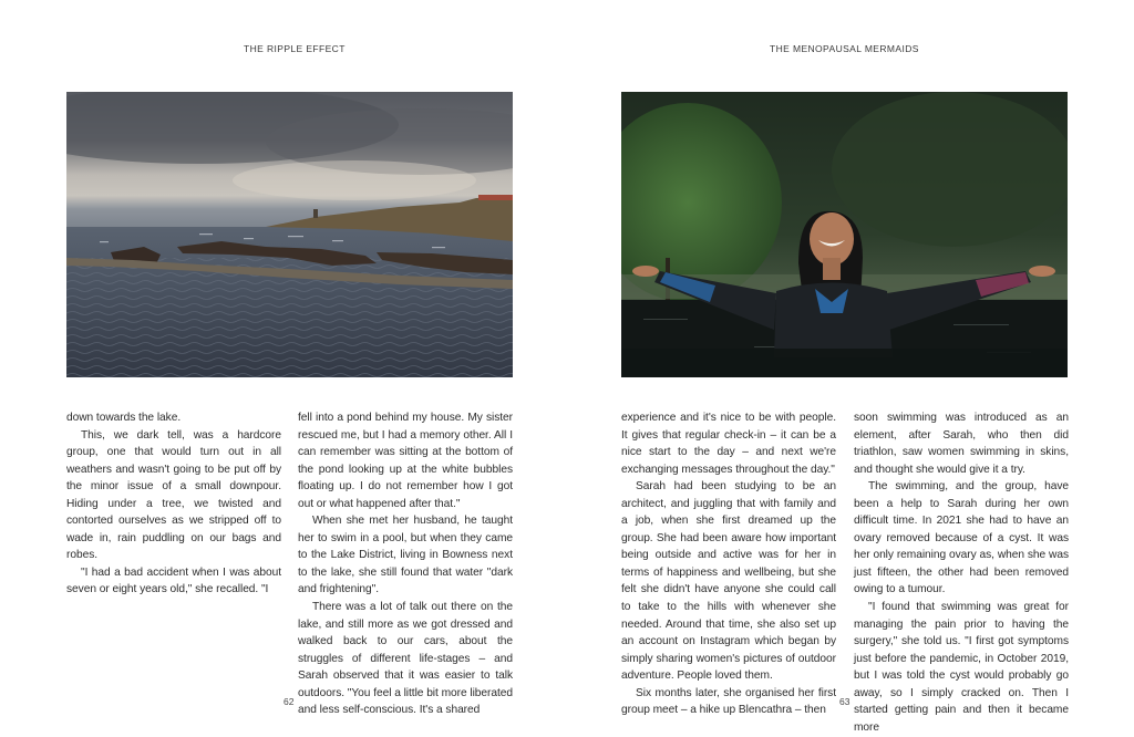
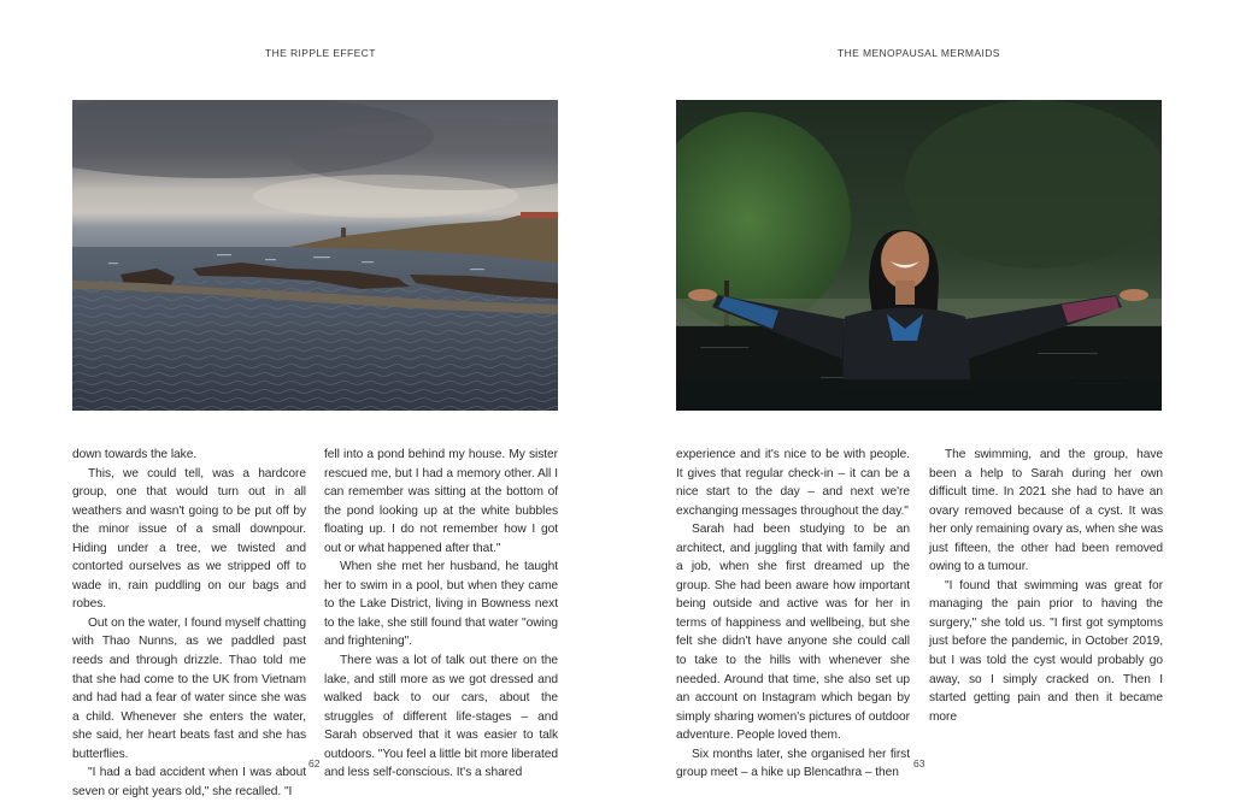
  THE RIPPLE EFFECT
  down towards the lake.
- This, we dark tell, was a hardcore group, one that would turn out in all weathers and wasn't going to be put off by the minor issue of a small downpour. Hiding under a tree, we twisted and contorted ourselves as we stripped off to wade in, rain puddling on our bags and robes.
+ This, we could tell, was a hardcore group, one that would turn out in all weathers and wasn't going to be put off by the minor issue of a small downpour. Hiding under a tree, we twisted and contorted ourselves as we stripped off to wade in, rain puddling on our bags and robes.
+ Out on the water, I found myself chatting with Thao Nunns, as we paddled past reeds and through drizzle. Thao told me that she had come to the UK from Vietnam and had had a fear of water since she was a child. Whenever she enters the water, she said, her heart beats fast and she has butterflies.
  "I had a bad accident when I was about seven or eight years old," she recalled. "I
  fell into a pond behind my house. My sister rescued me, but I had a memory other. All I can remember was sitting at the bottom of the pond looking up at the white bubbles floating up. I do not remember how I got out or what happened after that."
- When she met her husband, he taught her to swim in a pool, but when they came to the Lake District, living in Bowness next to the lake, she still found that water "dark and frightening".
+ When she met her husband, he taught her to swim in a pool, but when they came to the Lake District, living in Bowness next to the lake, she still found that water "owing and frightening".
  There was a lot of talk out there on the lake, and still more as we got dressed and walked back to our cars, about the struggles of different life-stages – and Sarah observed that it was easier to talk outdoors. "You feel a little bit more liberated and less self-conscious. It's a shared
  62
  THE MENOPAUSAL MERMAIDS
  experience and it's nice to be with people. It gives that regular check-in – it can be a nice start to the day – and next we're exchanging messages throughout the day."
  Sarah had been studying to be an architect, and juggling that with family and a job, when she first dreamed up the group. She had been aware how important being outside and active was for her in terms of happiness and wellbeing, but she felt she didn't have anyone she could call to take to the hills with whenever she needed. Around that time, she also set up an account on Instagram which began by simply sharing women's pictures of outdoor adventure. People loved them.
  Six months later, she organised her first group meet – a hike up Blencathra – then
- soon swimming was introduced as an element, after Sarah, who then did triathlon, saw women swimming in skins, and thought she would give it a try.
  The swimming, and the group, have been a help to Sarah during her own difficult time. In 2021 she had to have an ovary removed because of a cyst. It was her only remaining ovary as, when she was just fifteen, the other had been removed owing to a tumour.
  "I found that swimming was great for managing the pain prior to having the surgery," she told us. "I first got symptoms just before the pandemic, in October 2019, but I was told the cyst would probably go away, so I simply cracked on. Then I started getting pain and then it became more
  63
